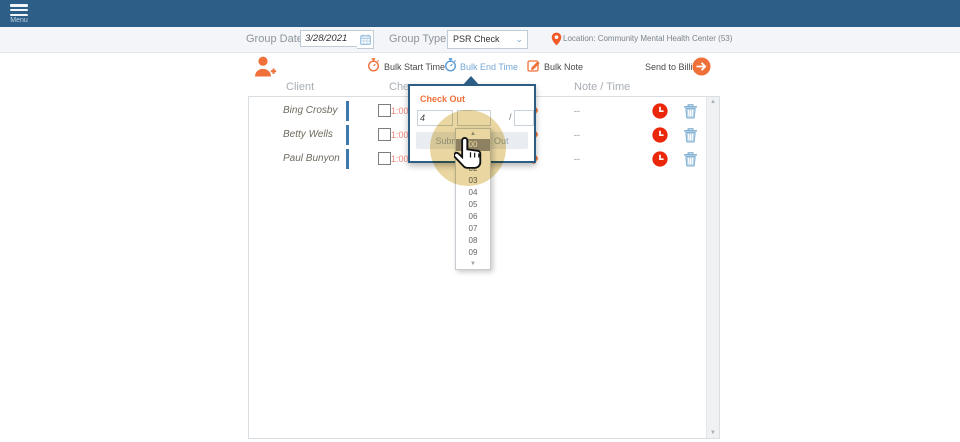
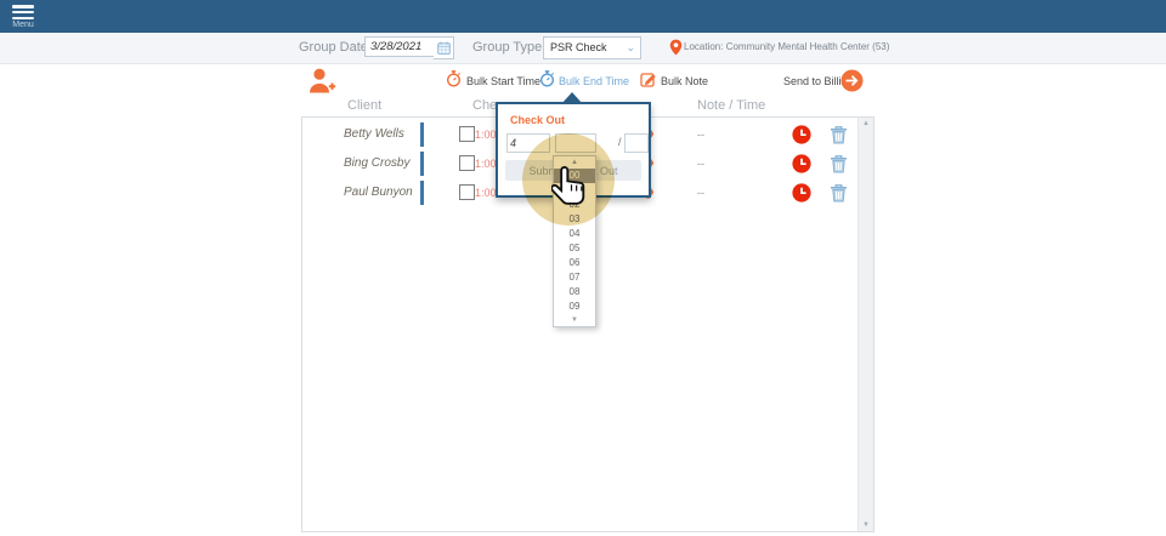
  Group Dat
  3/28/2021
  Group Type
  PSR Check
  ⌄
  Location: Community Mental Health Center (53)
  Bulk Start Time
  Bulk End Time
  Bulk Note
  Send to Billi
  Client
  Che
  Note / Time
- Bing Crosby
+ Betty Wells
  1:00
  --
- Betty Wells
+ Bing Crosby
  1:00
  --
  Paul Bunyon
  1:00
  --
  Check Out
  4
  /
  04
  05
  06
  07
  08
  09
